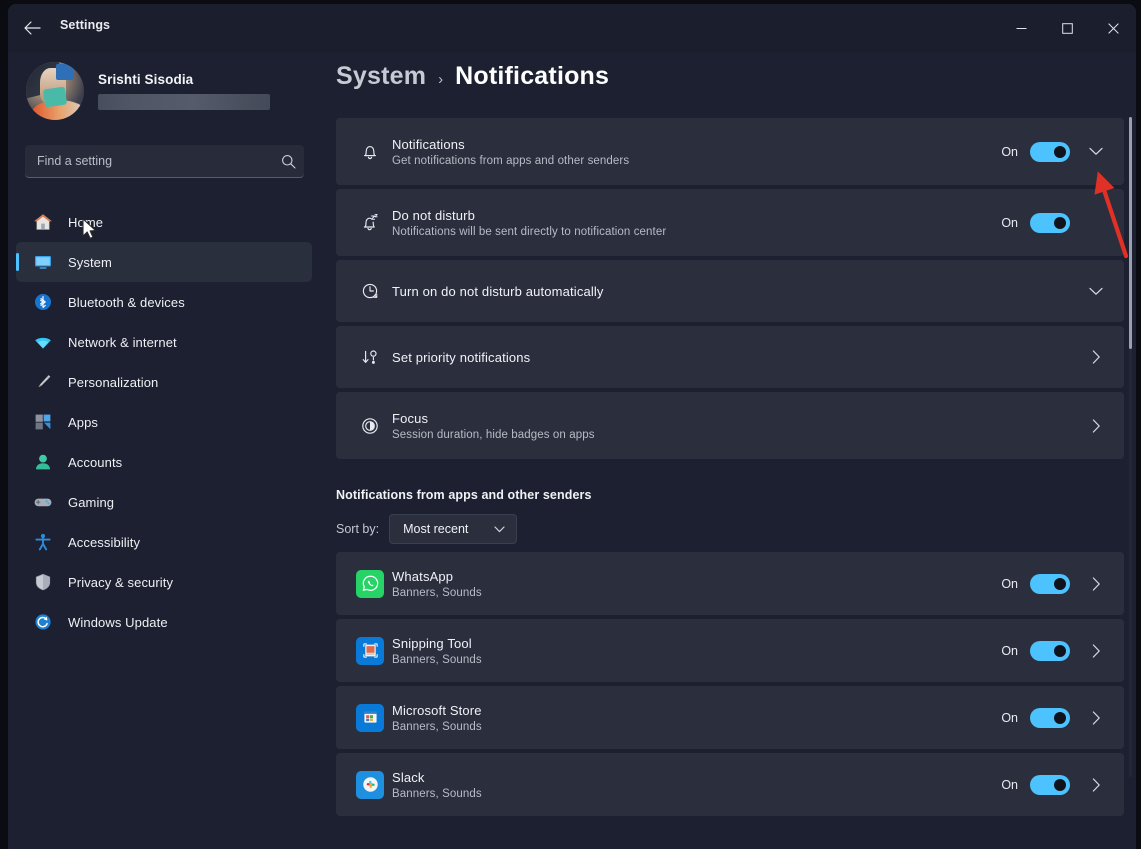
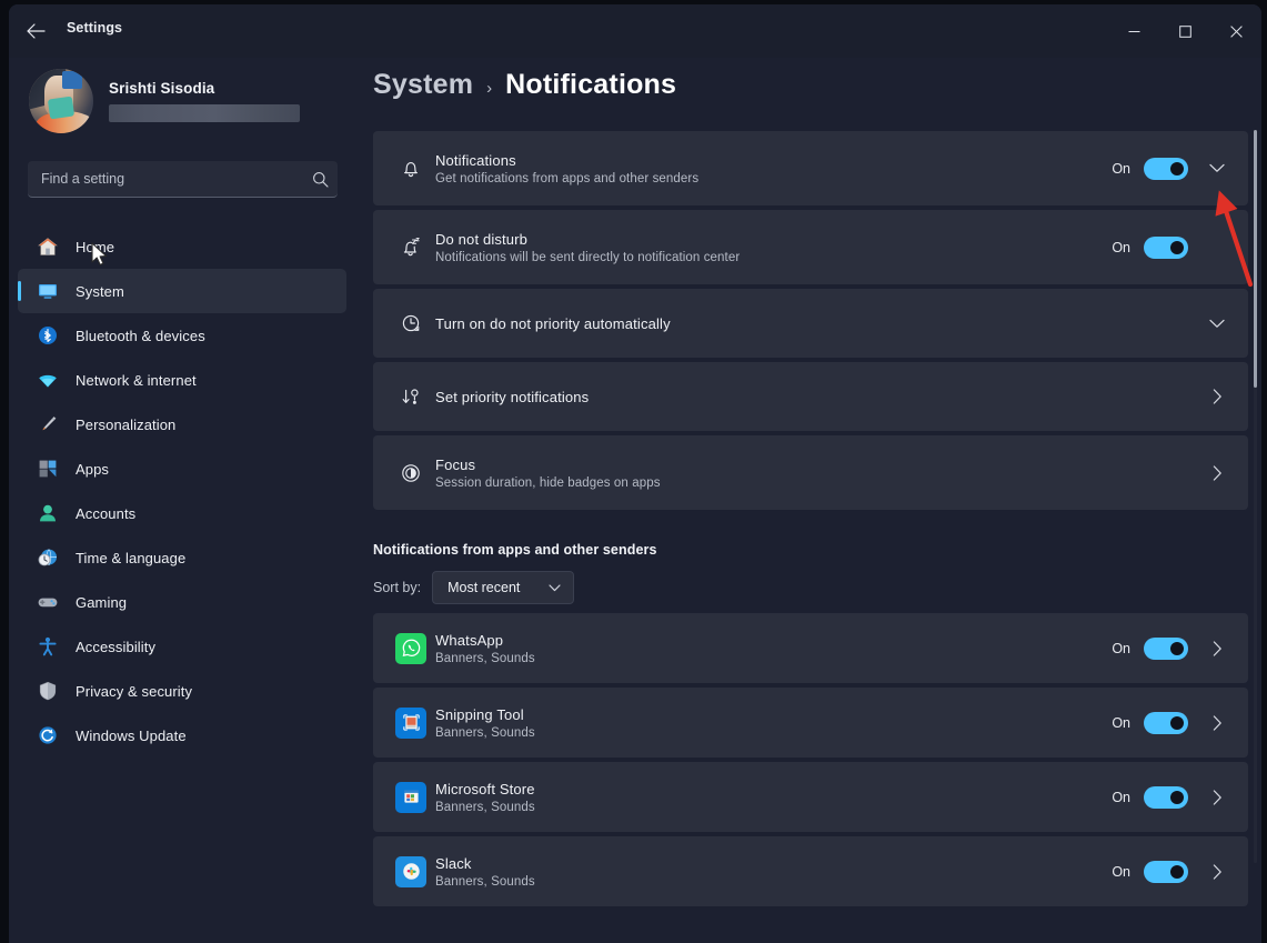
  Settings
  Srishti Sisodia
  Find a setting
  Home
  System
  Bluetooth & devices
  Network & internet
  Personalization
  Apps
  Accounts
+ Time & language
  Gaming
  Accessibility
  Privacy & security
  Windows Update
  System
  ›
  Notifications
  Notifications
  Get notifications from apps and other senders
  On
  Do not disturb
  Notifications will be sent directly to notification center
  On
- Turn on do not disturb automatically
+ Turn on do not priority automatically
  Set priority notifications
  Focus
  Session duration, hide badges on apps
  Notifications from apps and other senders
  Sort by:
  Most recent
  WhatsApp
  Banners, Sounds
  On
  Snipping Tool
  Banners, Sounds
  On
  Microsoft Store
  Banners, Sounds
  On
  Slack
  Banners, Sounds
  On
